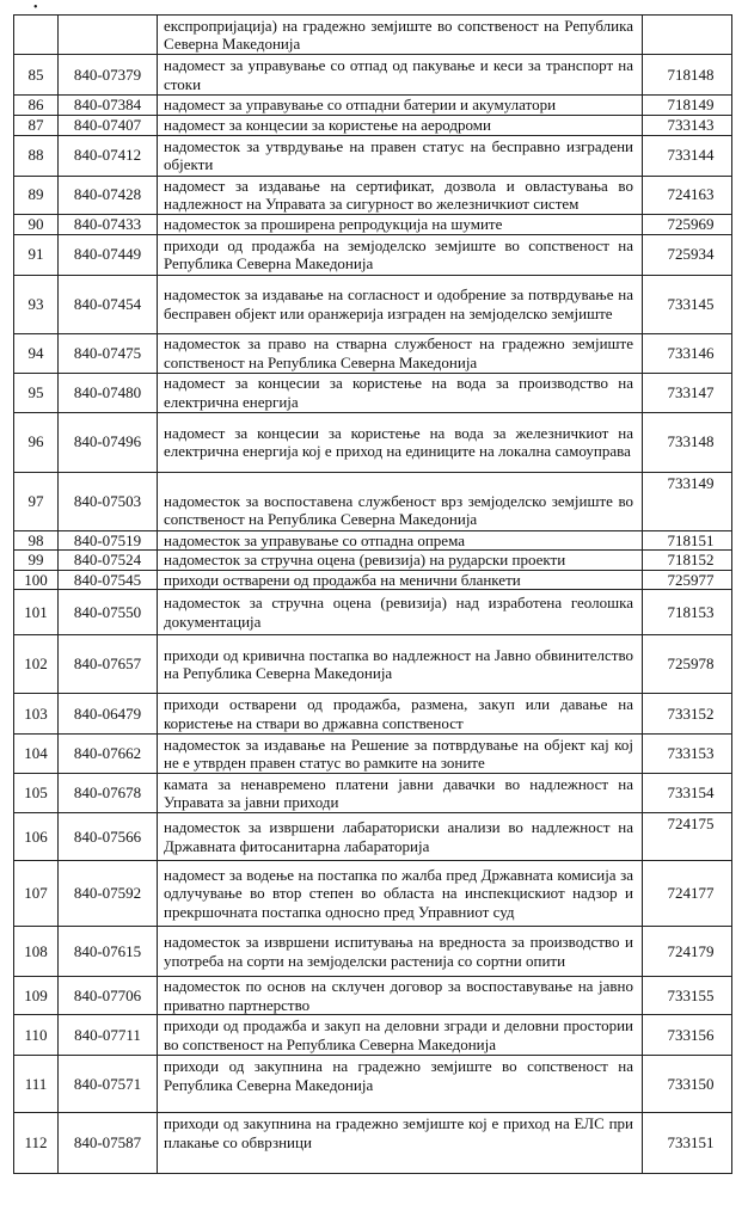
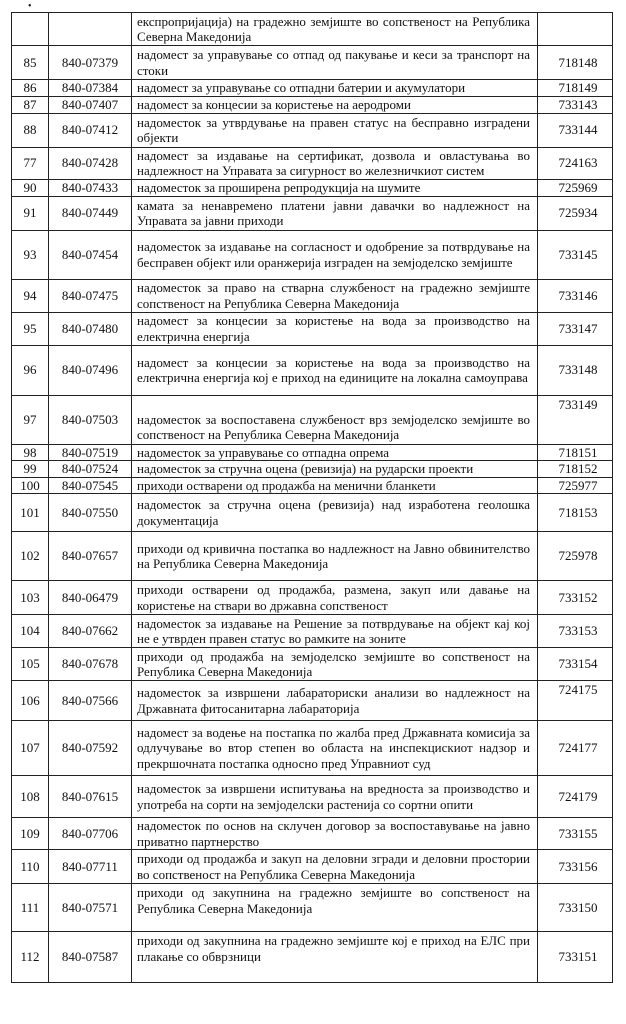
  •
  		експропријација) на градежно земјиште во сопственост на Република Северна Македонија
  85	840-07379	надомест за управување со отпад од пакување и кеси за транспорт на стоки	718148
  86	840-07384	надомест за управување со отпадни батерии и акумулатори	718149
  87	840-07407	надомест за концесии за користење на аеродроми	733143
  88	840-07412	надоместок за утврдување на правен статус на бесправно изградени објекти	733144
- 89	840-07428	надомест за издавање на сертификат, дозвола и овластувања во надлежност на Управата за сигурност во железничкиот систем	724163
+ 77	840-07428	надомест за издавање на сертификат, дозвола и овластувања во надлежност на Управата за сигурност во железничкиот систем	724163
  90	840-07433	надоместок за проширена репродукција на шумите	725969
- 91	840-07449	приходи од продажба на земјоделско земјиште во сопственост на Република Северна Македонија	725934
+ 91	840-07449	камата за ненавремено платени јавни давачки во надлежност на Управата за јавни приходи	725934
  93	840-07454	надоместок за издавање на согласност и одобрение за потврдување на бесправен објект или оранжерија изграден на земјоделско земјиште	733145
  94	840-07475	надоместок за право на стварна службеност на градежно земјиште сопственост на Република Северна Македонија	733146
  95	840-07480	надомест за концесии за користење на вода за производство на електрична енергија	733147
- 96	840-07496	надомест за концесии за користење на вода за железничкиот на електрична енергија кој е приход на единиците на локална самоуправа	733148
+ 96	840-07496	надомест за концесии за користење на вода за производство на електрична енергија кој е приход на единиците на локална самоуправа	733148
  97	840-07503	надоместок за воспоставена службеност врз земјоделско земјиште во сопственост на Република Северна Македонија	733149
  98	840-07519	надоместок за управување со отпадна опрема	718151
  99	840-07524	надоместок за стручна оцена (ревизија) на рударски проекти	718152
  100	840-07545	приходи остварени од продажба на менични бланкети	725977
  101	840-07550	надоместок за стручна оцена (ревизија) над изработена геолошка документација	718153
  102	840-07657	приходи од кривична постапка во надлежност на Јавно обвинителство на Република Северна Македонија	725978
  103	840-06479	приходи остварени од продажба, размена, закуп или давање на користење на ствари во државна сопственост	733152
  104	840-07662	надоместок за издавање на Решение за потврдување на објект кај кој не е утврден правен статус во рамките на зоните	733153
- 105	840-07678	камата за ненавремено платени јавни давачки во надлежност на Управата за јавни приходи	733154
+ 105	840-07678	приходи од продажба на земјоделско земјиште во сопственост на Република Северна Македонија	733154
  106	840-07566	надоместок за извршени лабараториски анализи во надлежност на Државната фитосанитарна лабараторија	724175
  107	840-07592	надомест за водење на постапка по жалба пред Државната комисија за одлучување во втор степен во областа на инспекцискиот надзор и прекршочната постапка односно пред Управниот суд	724177
  108	840-07615	надоместок за извршени испитувања на вредноста за производство и употреба на сорти на земјоделски растенија со сортни опити	724179
  109	840-07706	надоместок по основ на склучен договор за воспоставување на јавно приватно партнерство	733155
  110	840-07711	приходи од продажба и закуп на деловни згради и деловни простории во сопственост на Република Северна Македонија	733156
  111	840-07571	приходи од закупнина на градежно земјиште во сопственост на Република Северна Македонија	733150
  112	840-07587	приходи од закупнина на градежно земјиште кој е приход на ЕЛС при плакање со обврзници	733151
